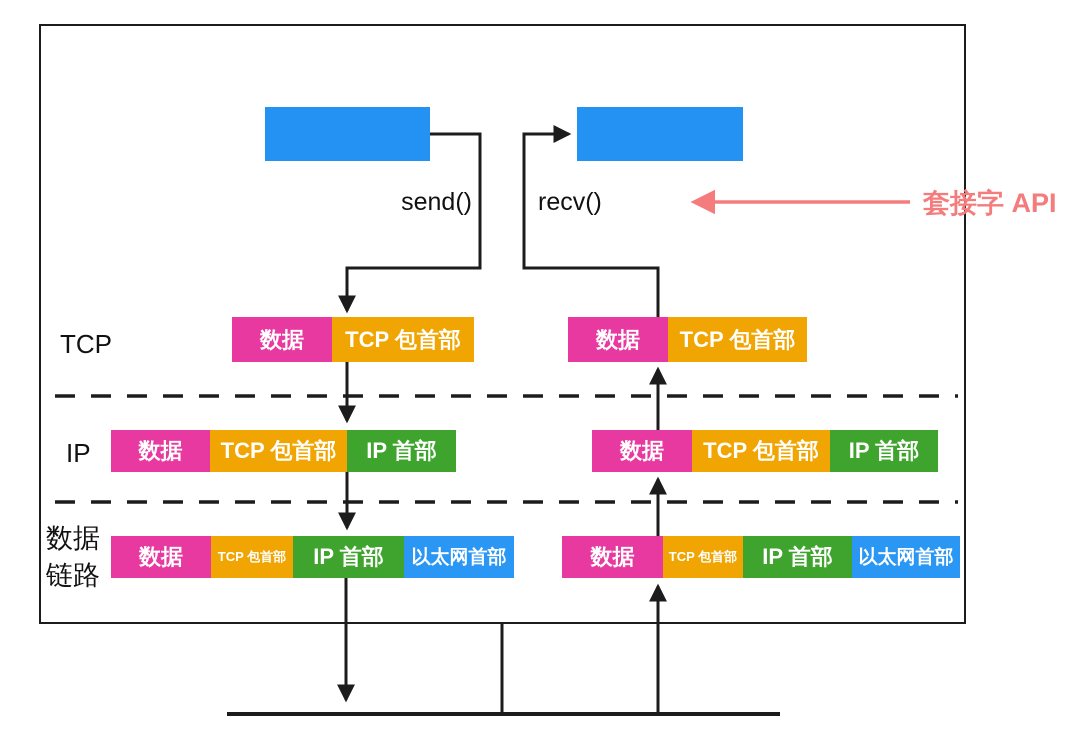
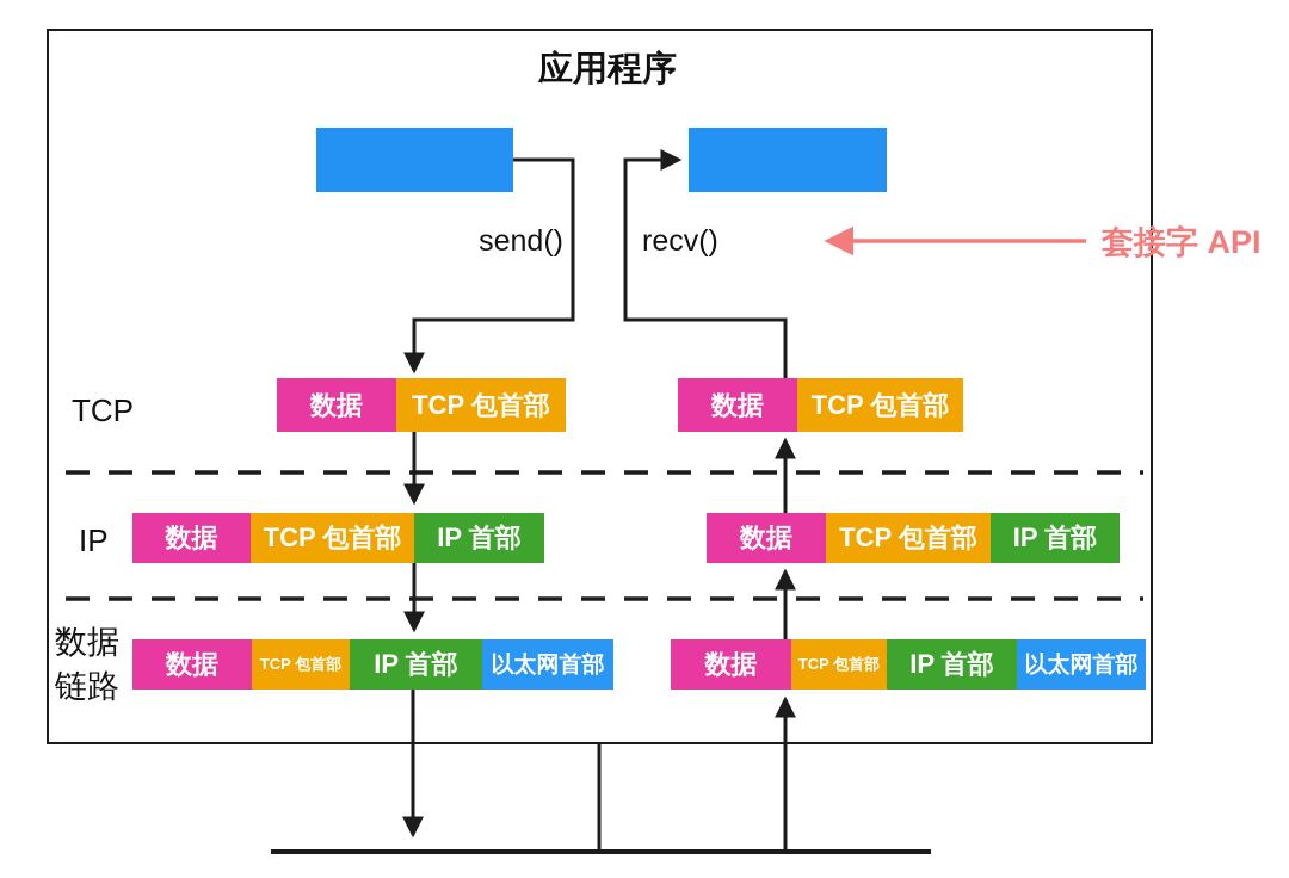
+ 应用程序
  send()
  recv()
  套接字 API
  TCP
  IP
  数据
  链路
  数据
  TCP 包首部
  数据
  TCP 包首部
  数据
  TCP 包首部
  IP 首部
  数据
  TCP 包首部
  IP 首部
  数据
  TCP 包首部
  IP 首部
  以太网首部
  数据
  TCP 包首部
  IP 首部
  以太网首部
